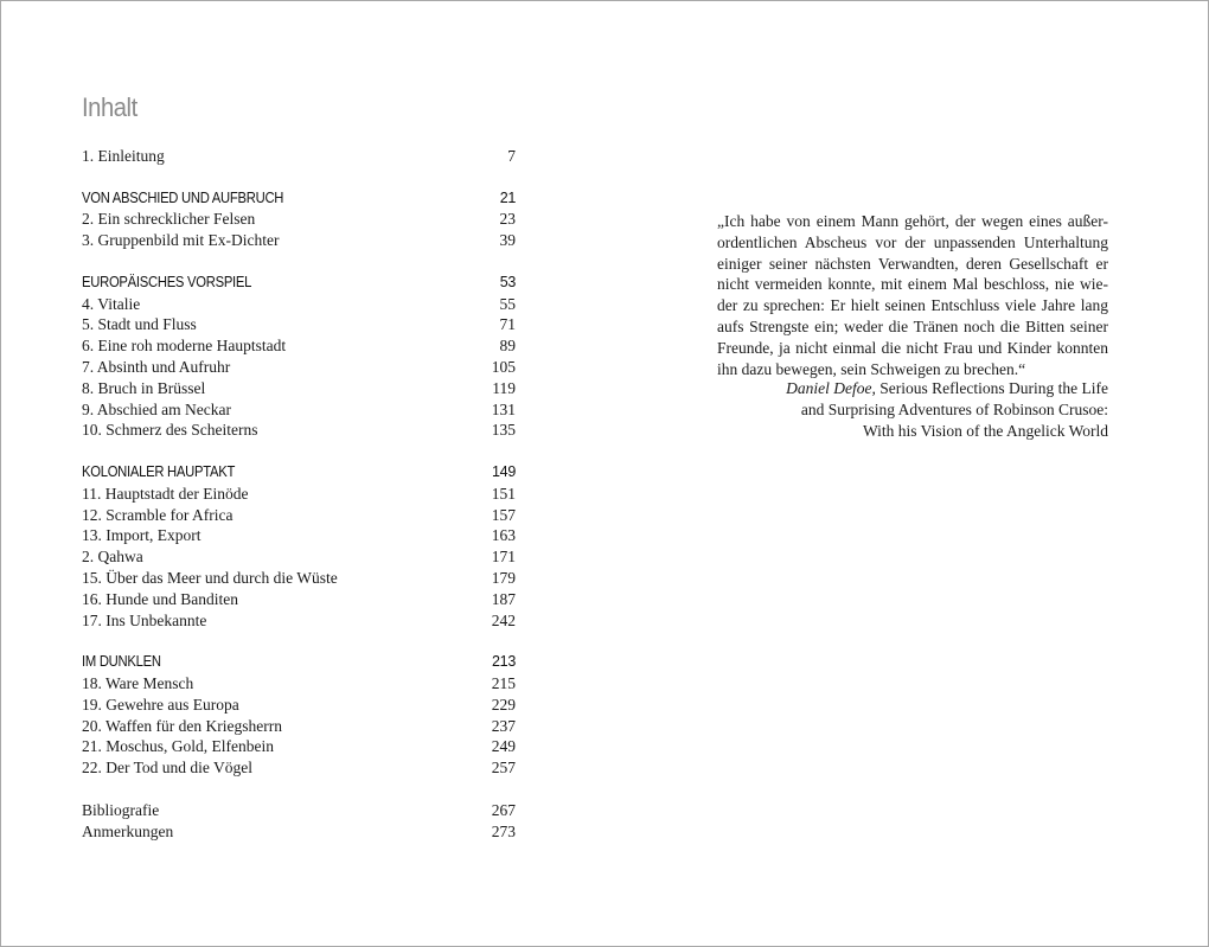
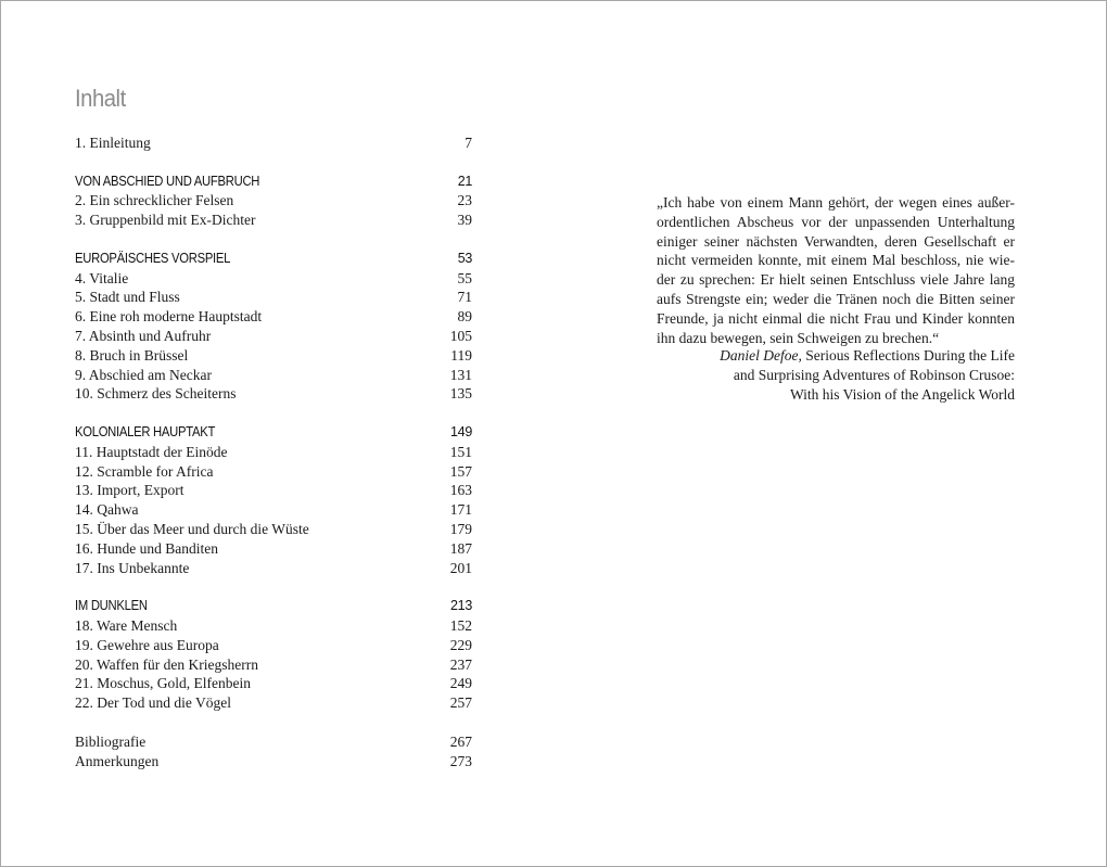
  Inhalt
  1. Einleitung
  7
  VON ABSCHIED UND AUFBRUCH
  21
  2. Ein schrecklicher Felsen
  23
  3. Gruppenbild mit Ex-Dichter
  39
  EUROPÄISCHES VORSPIEL
  53
  4. Vitalie
  55
  5. Stadt und Fluss
  71
  6. Eine roh moderne Hauptstadt
  89
  7. Absinth und Aufruhr
  105
  8. Bruch in Brüssel
  119
  9. Abschied am Neckar
  131
  10. Schmerz des Scheiterns
  135
  KOLONIALER HAUPTAKT
  149
  11. Hauptstadt der Einöde
  151
  12. Scramble for Africa
  157
  13. Import, Export
  163
- 2. Qahwa
+ 14. Qahwa
  171
  15. Über das Meer und durch die Wüste
  179
  16. Hunde und Banditen
  187
  17. Ins Unbekannte
- 242
+ 201
  IM DUNKLEN
  213
  18. Ware Mensch
- 215
+ 152
  19. Gewehre aus Europa
  229
  20. Waffen für den Kriegsherrn
  237
  21. Moschus, Gold, Elfenbein
  249
  22. Der Tod und die Vögel
  257
  Bibliografie
  267
  Anmerkungen
  273
  „Ich habe von einem Mann gehört, der wegen eines außer-
  ordentlichen Abscheus vor der unpassenden Unterhaltung
  einiger seiner nächsten Verwandten, deren Gesellschaft er
  nicht vermeiden konnte, mit einem Mal beschloss, nie wie-
  der zu sprechen: Er hielt seinen Entschluss viele Jahre lang
  aufs Strengste ein; weder die Tränen noch die Bitten seiner
  Freunde, ja nicht einmal die nicht Frau und Kinder konnten
  ihn dazu bewegen, sein Schweigen zu brechen.“
  Daniel Defoe, Serious Reflections During the Life
  and Surprising Adventures of Robinson Crusoe:
  With his Vision of the Angelick World
